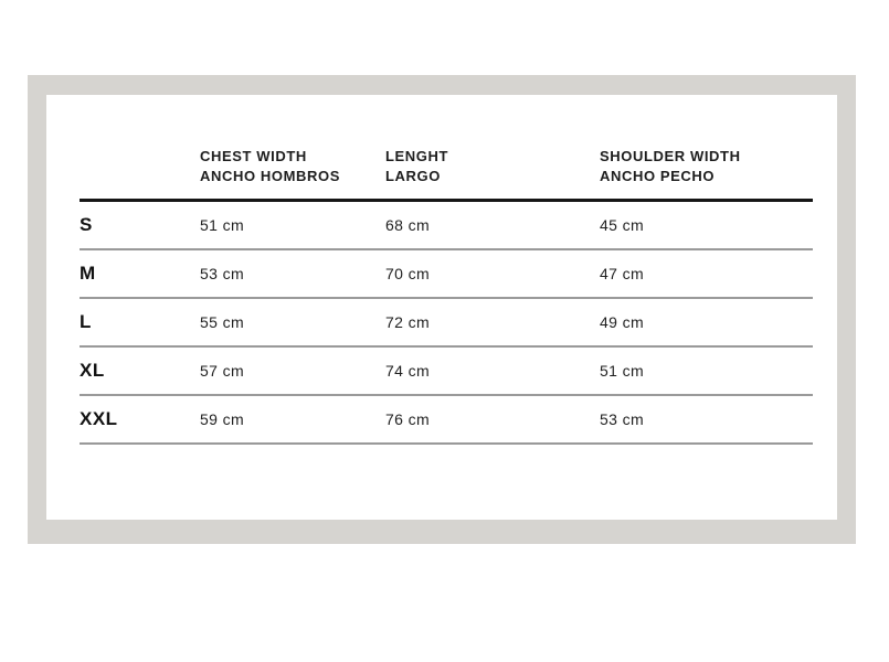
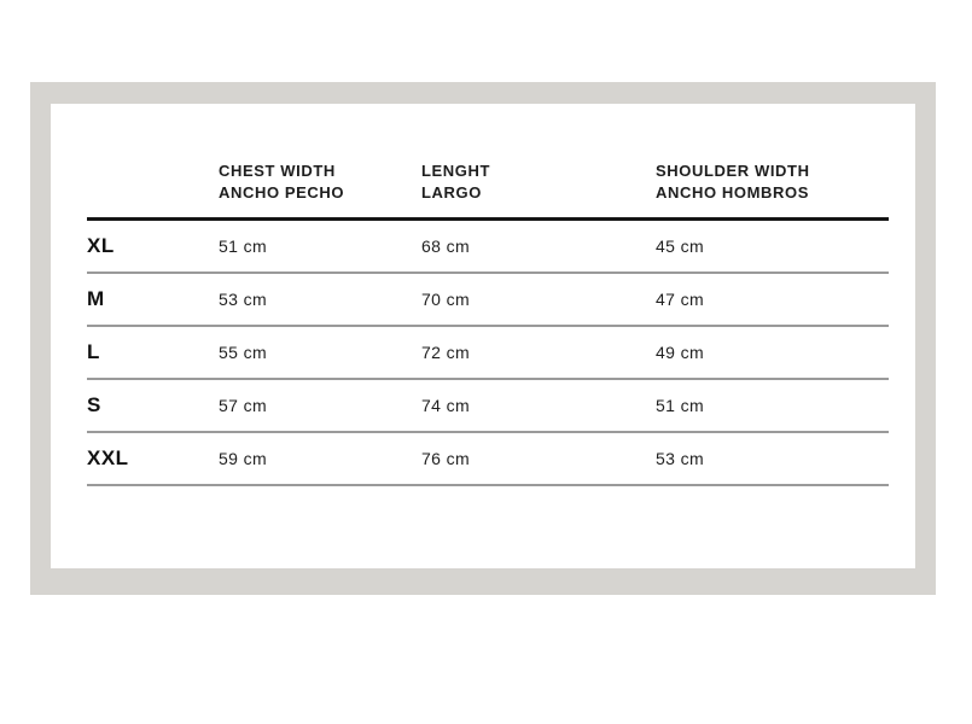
  CHEST WIDTH
- ANCHO HOMBROS
+ ANCHO PECHO
  LENGHT
  LARGO
  SHOULDER WIDTH
- ANCHO PECHO
+ ANCHO HOMBROS
- S
+ XL
  51 cm
  68 cm
  45 cm
  M
  53 cm
  70 cm
  47 cm
  L
  55 cm
  72 cm
  49 cm
- XL
+ S
  57 cm
  74 cm
  51 cm
  XXL
  59 cm
  76 cm
  53 cm
